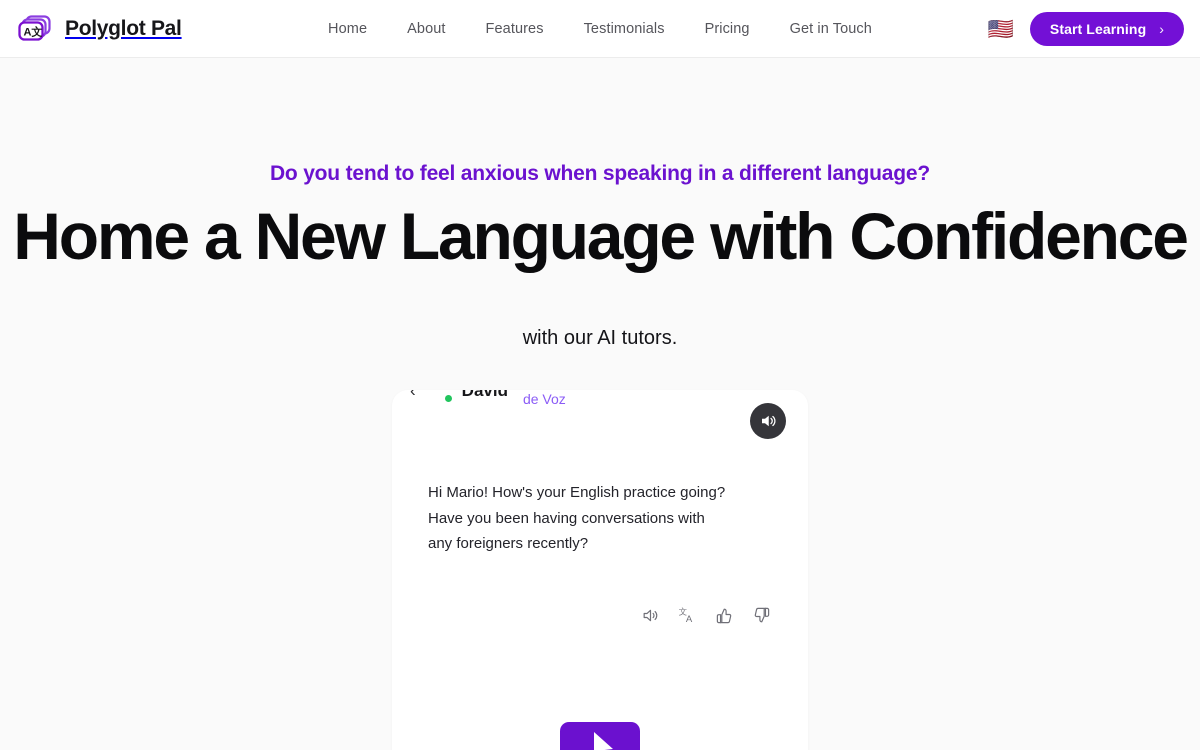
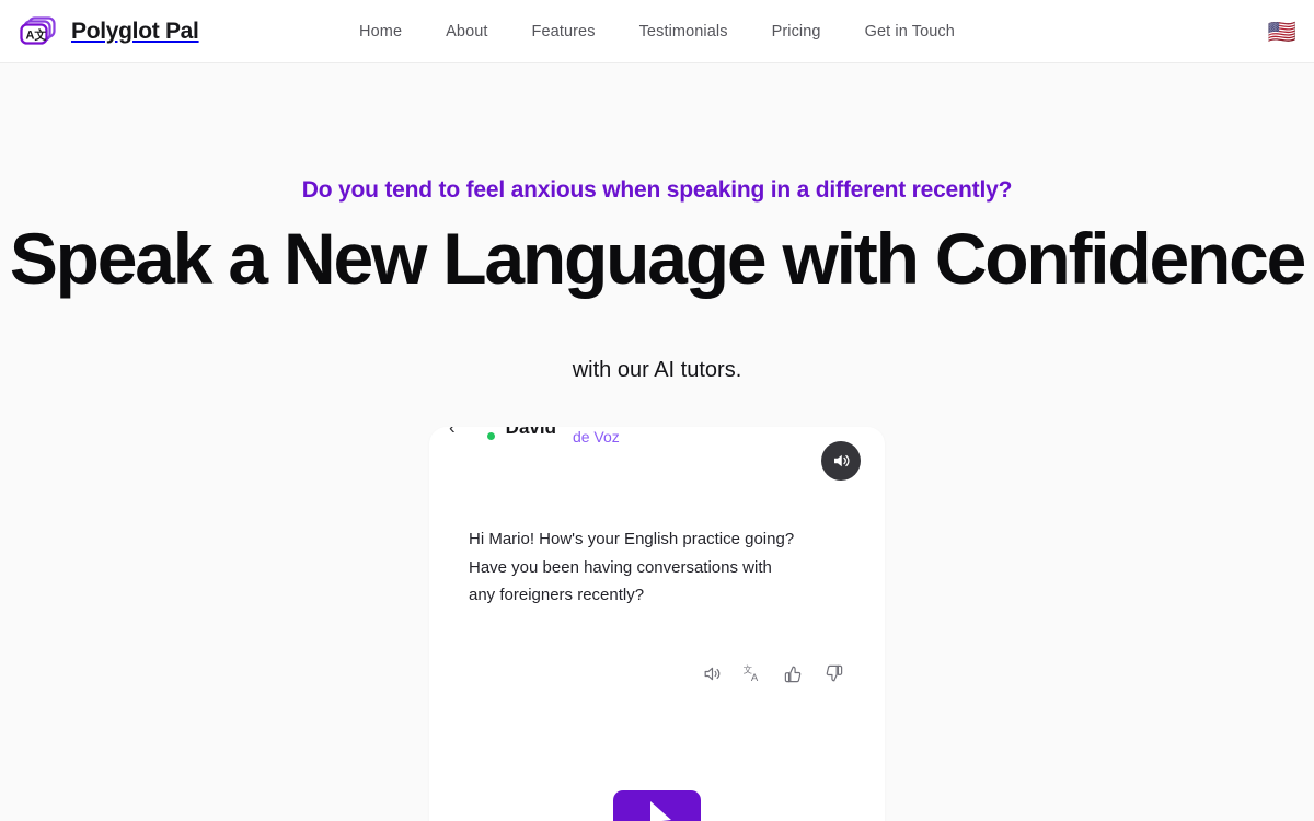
  A
  文
  Polyglot Pal
  Home
  About
  Features
  Testimonials
  Pricing
  Get in Touch
  🇺🇸
- Start Learning
- ›
- Do you tend to feel anxious when speaking in a different language?
+ Do you tend to feel anxious when speaking in a different recently?
- Home a New Language with Confidence
+ Speak a New Language with Confidence
  with our AI tutors.
  ‹
  David
  de Voz
  Hi Mario! How's your English practice going? Have you been having conversations with any foreigners recently?
  文
  A
